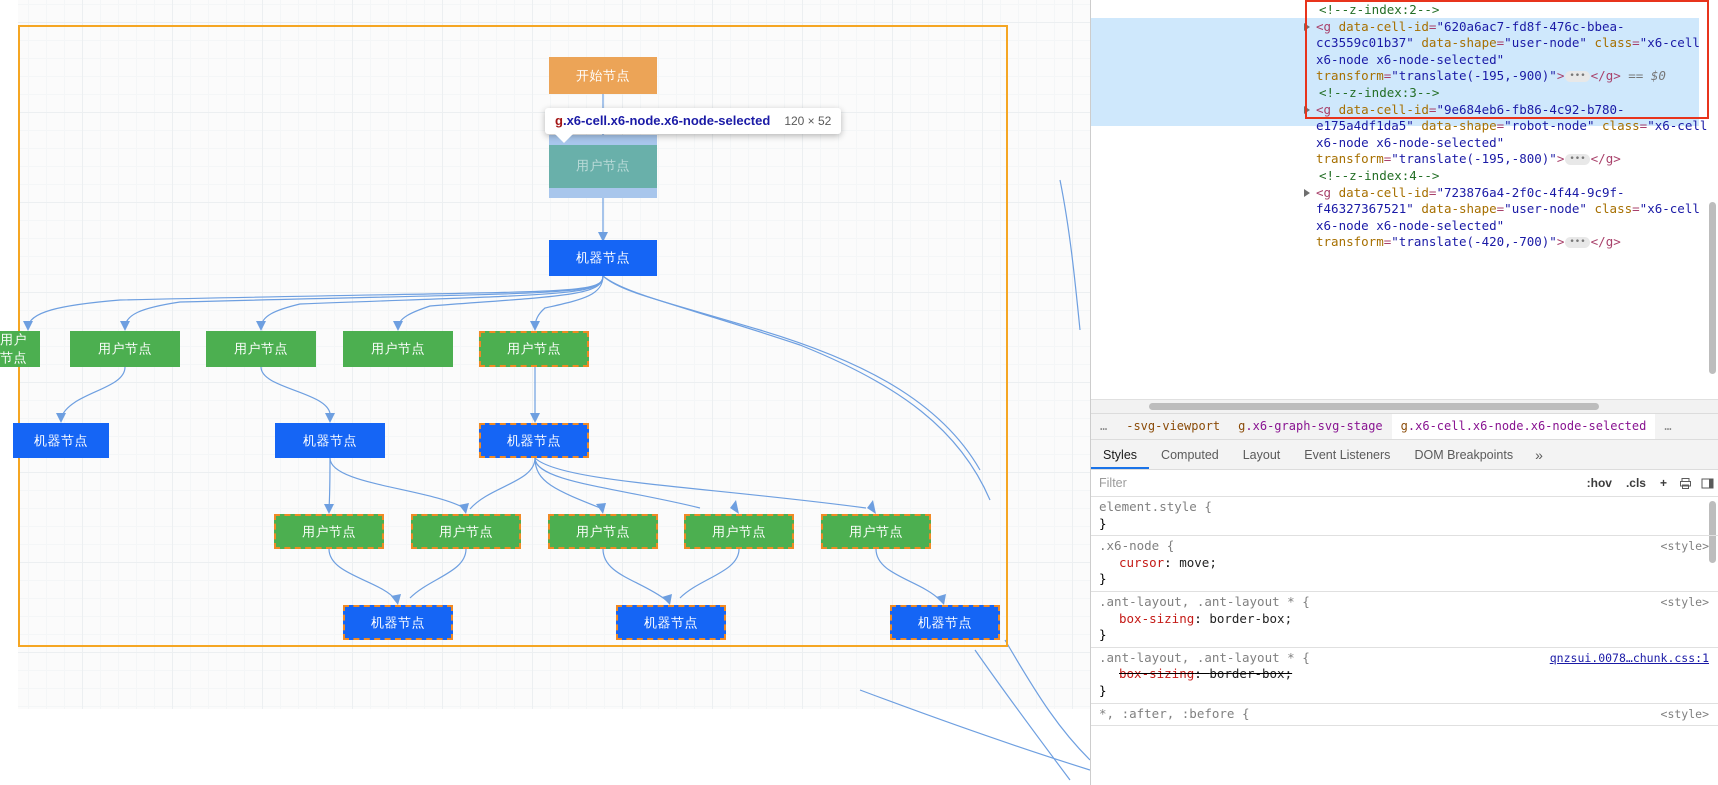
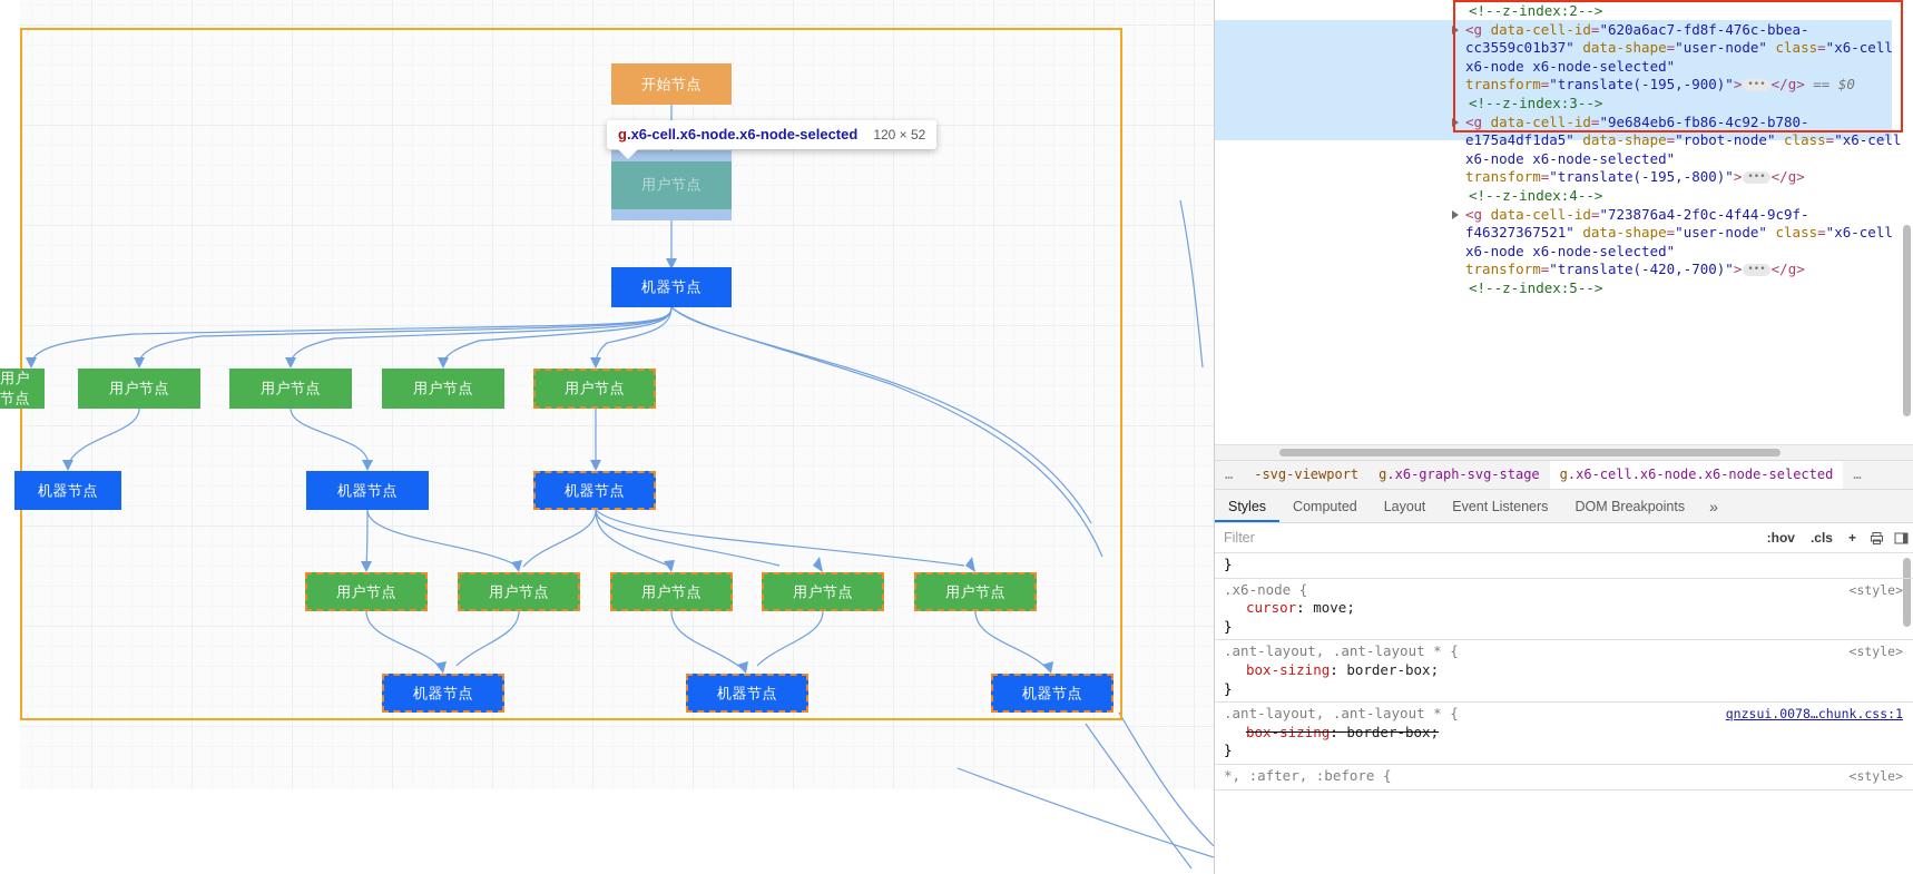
  开始节点
  用户节点
  机器节点
  用户节点
  用户节点
  用户节点
  用户节点
  用户节点
  机器节点
  机器节点
  机器节点
  用户节点
  用户节点
  用户节点
  用户节点
  用户节点
  机器节点
  机器节点
  机器节点
  g.x6-cell.x6-node.x6-node-selected
  120 × 52
  <!--z-index:2-->
  <g data-cell-id="620a6ac7-fd8f-476c-bbea-cc3559c01b37" data-shape="user-node" class="x6-cell x6-node x6-node-selected" transform="translate(-195,-900)"> ••• </g> == $0
  <!--z-index:3-->
  <g data-cell-id="9e684eb6-fb86-4c92-b780-e175a4df1da5" data-shape="robot-node" class="x6-cell x6-node x6-node-selected" transform="translate(-195,-800)"> ••• </g>
  <!--z-index:4-->
  <g data-cell-id="723876a4-2f0c-4f44-9c9f-f46327367521" data-shape="user-node" class="x6-cell x6-node x6-node-selected" transform="translate(-420,-700)"> ••• </g>
+ <!--z-index:5-->
  …
  -svg-viewport
  g.x6-graph-svg-stage
  g.x6-cell.x6-node.x6-node-selected
  …
  Styles
  Computed
  Layout
  Event Listeners
  DOM Breakpoints
  »
  Filter
  :hov
  .cls
  +
- element.style {
  }
  .x6-node {
  cursor: move;
  }
  <style>
  .ant-layout, .ant-layout * {
  box-sizing: border-box;
  }
  <style>
  .ant-layout, .ant-layout * {
  box-sizing: border-box;
  }
  qnzsui.0078…chunk.css:1
  *, :after, :before {
  <style>
